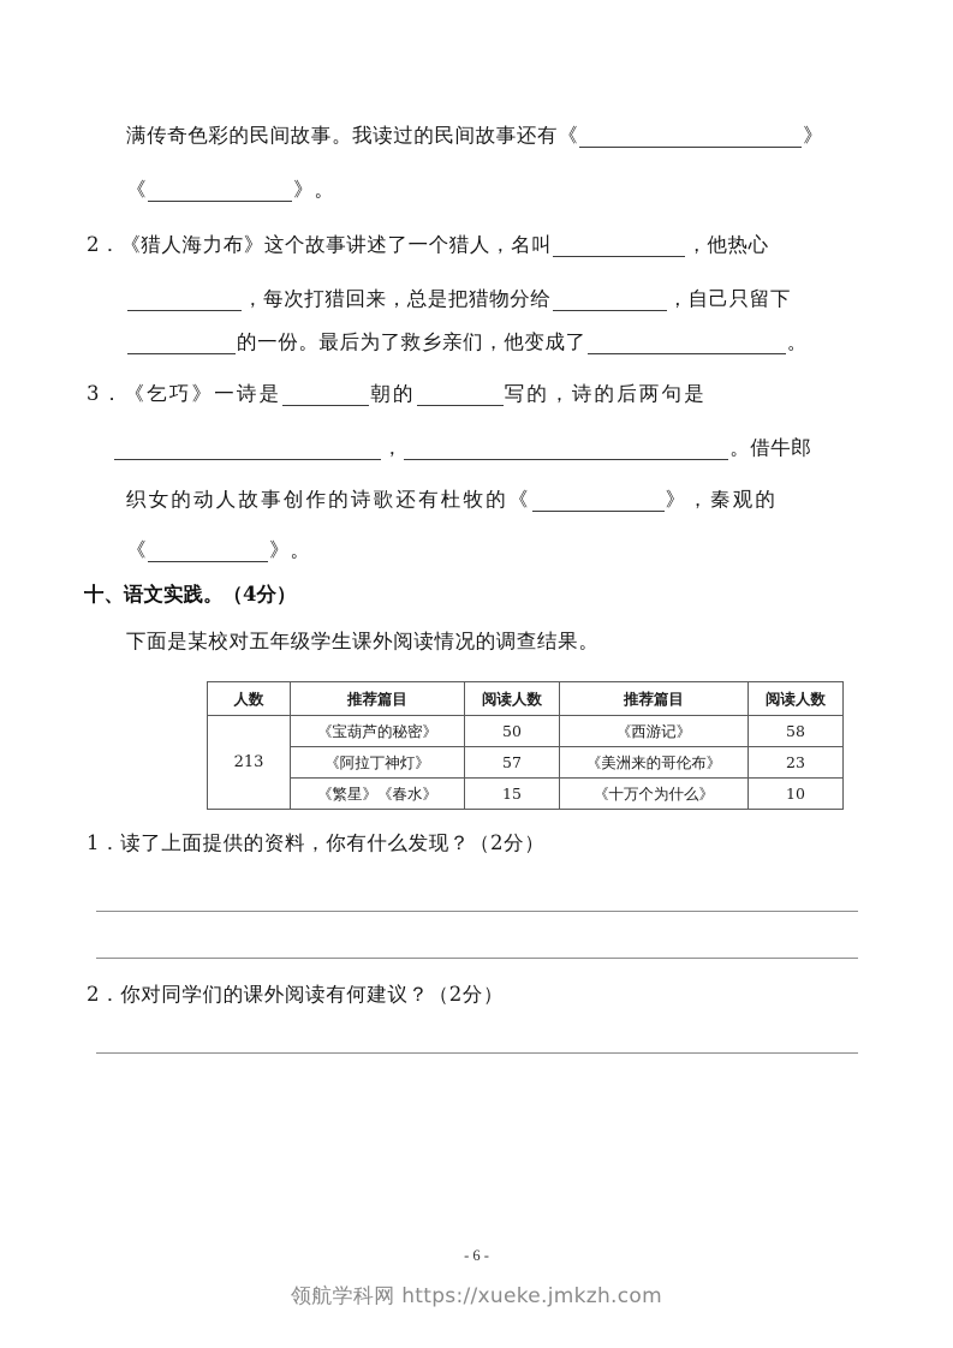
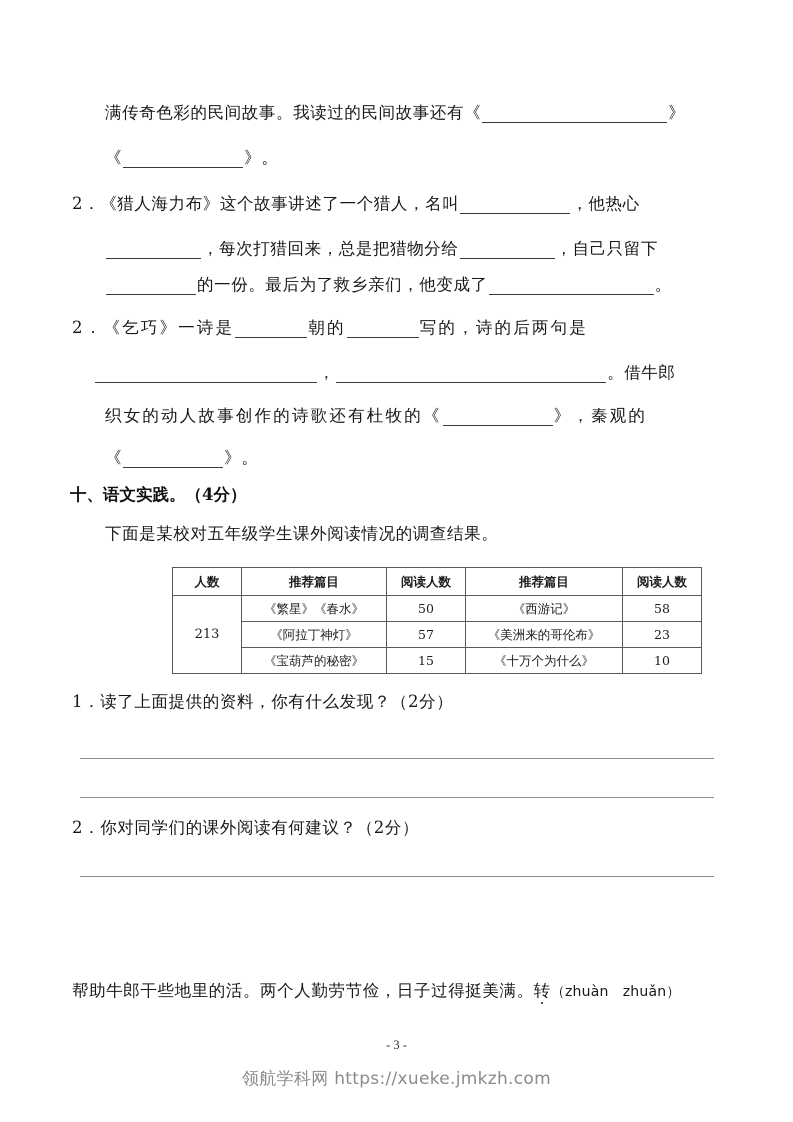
  满传奇色彩的民间故事。我读过的民间故事还有《 》
  《 》。
  2．《猎人海力布》这个故事讲述了一个猎人，名叫 ，他热心
  ，每次打猎回来，总是把猎物分给 ，自己只留下
  的一份。最后为了救乡亲们，他变成了 。
- 3．《乞巧》一诗是 朝的 写的，诗的后两句是
+ 2．《乞巧》一诗是 朝的 写的，诗的后两句是
  ， 。借牛郎
  织女的动人故事创作的诗歌还有杜牧的《 》，秦观的
  《 》。
  十、语文实践。（4分）
  下面是某校对五年级学生课外阅读情况的调查结果。
  人数	推荐篇目	阅读人数	推荐篇目	阅读人数
- 213	《宝葫芦的秘密》	50	《西游记》	58
+ 213	《繁星》《春水》	50	《西游记》	58
  《阿拉丁神灯》	57	《美洲来的哥伦布》	23
- 《繁星》《春水》	15	《十万个为什么》	10
+ 《宝葫芦的秘密》	15	《十万个为什么》	10
  1．读了上面提供的资料，你有什么发现？（2分）
  2．你对同学们的课外阅读有何建议？（2分）
+ 帮助牛郎干些地里的活。两个人勤劳节俭，日子过得挺美满。转（zhuàn zhuǎn）
- - 6 -
+ - 3 -
  领航学科网 https://xueke.jmkzh.com
